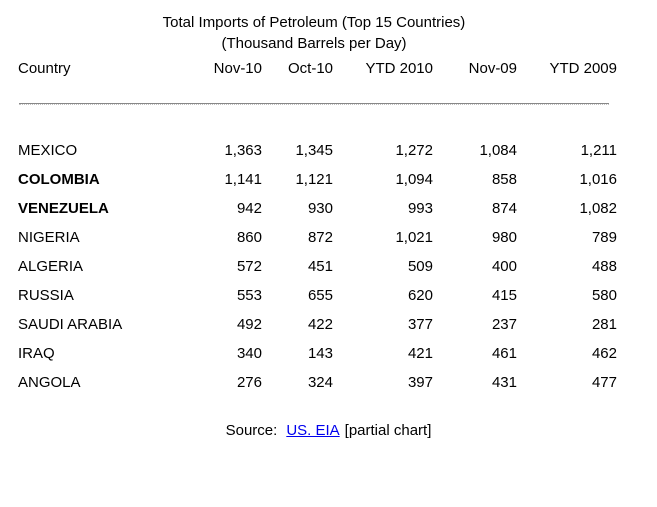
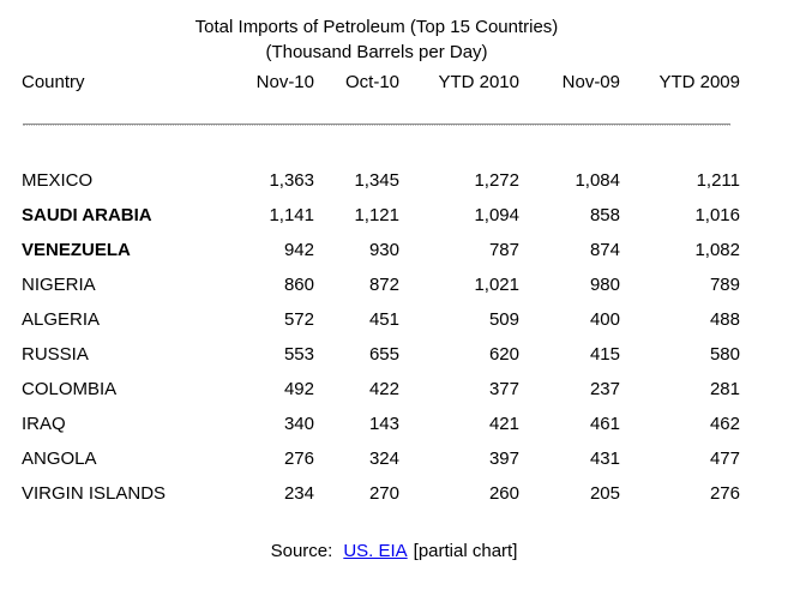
  Total Imports of Petroleum (Top 15 Countries)
  (Thousand Barrels per Day)
  Country	Nov-10	Oct-10	YTD 2010	Nov-09	YTD 2009
  MEXICO	1,363	1,345	1,272	1,084	1,211
- COLOMBIA	1,141	1,121	1,094	858	1,016
+ SAUDI ARABIA	1,141	1,121	1,094	858	1,016
- VENEZUELA	942	930	993	874	1,082
+ VENEZUELA	942	930	787	874	1,082
  NIGERIA	860	872	1,021	980	789
  ALGERIA	572	451	509	400	488
  RUSSIA	553	655	620	415	580
- SAUDI ARABIA	492	422	377	237	281
+ COLOMBIA	492	422	377	237	281
  IRAQ	340	143	421	461	462
  ANGOLA	276	324	397	431	477
+ VIRGIN ISLANDS	234	270	260	205	276
  Source: US. EIA [partial chart]
